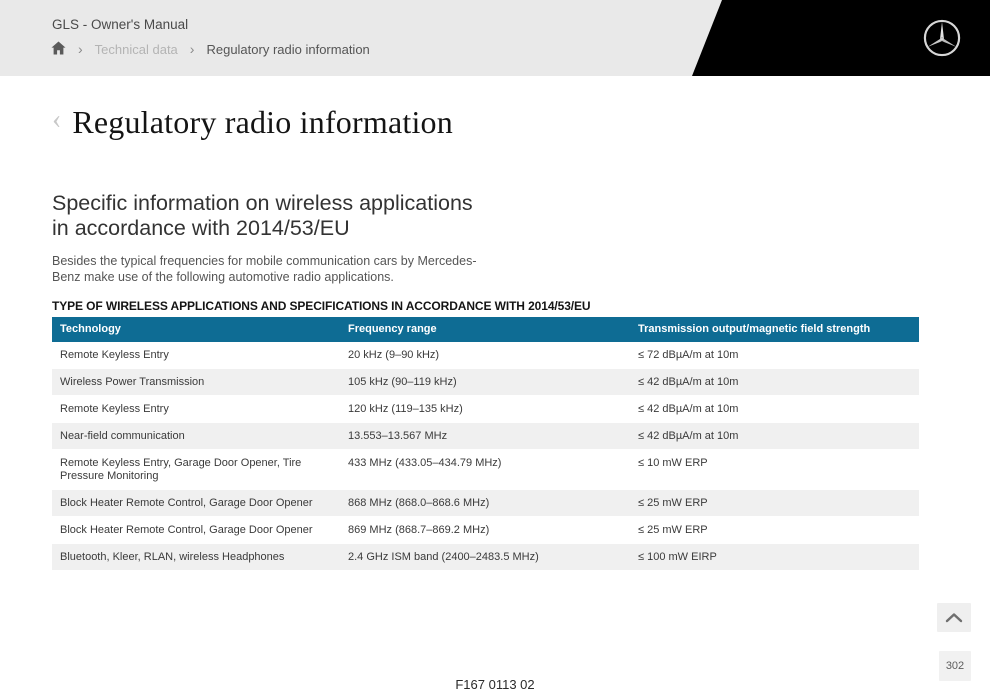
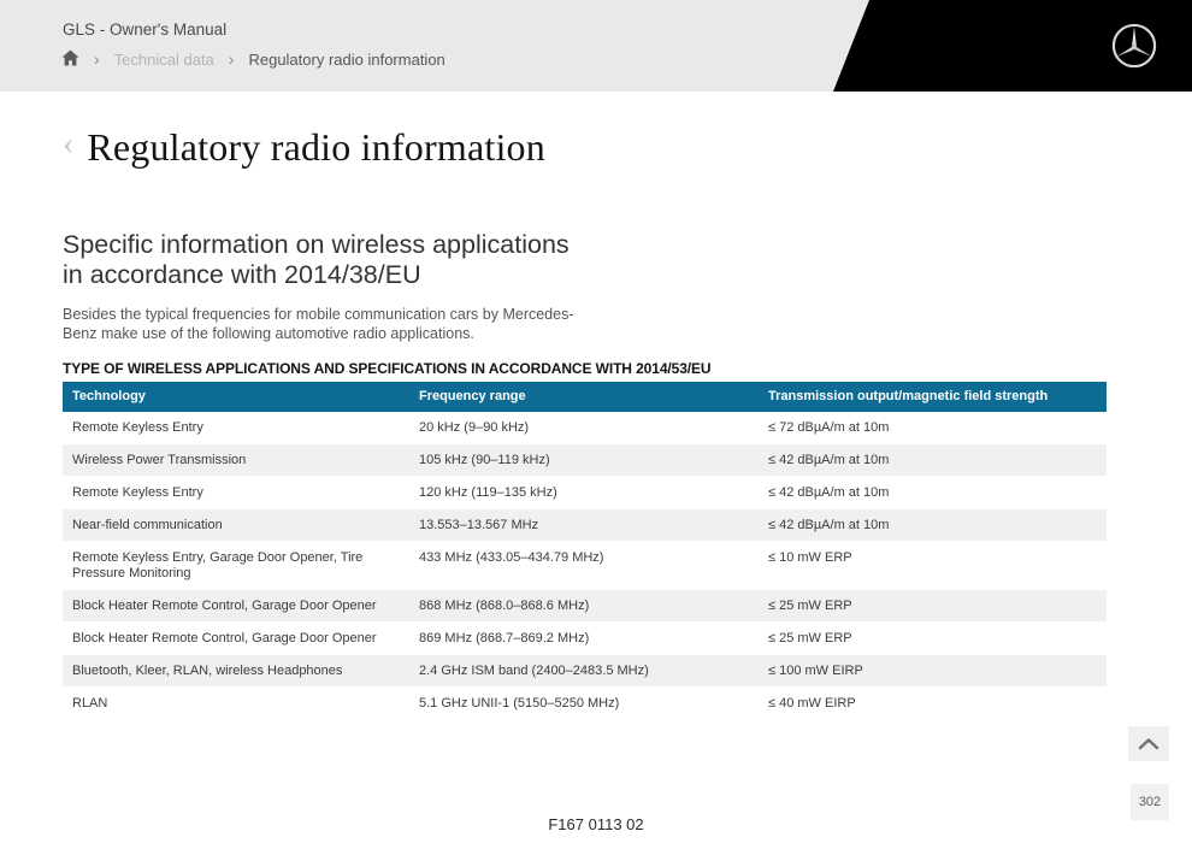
  GLS - Owner's Manual
  ›
  Technical data
  ›
  Regulatory radio information
  ‹
  Regulatory radio information
  Specific information on wireless applications
- in accordance with 2014/53/EU
+ in accordance with 2014/38/EU
  Besides the typical frequencies for mobile communication cars by Mercedes-
  Benz make use of the following automotive radio applications.
  TYPE OF WIRELESS APPLICATIONS AND SPECIFICATIONS IN ACCORDANCE WITH 2014/53/EU
  Technology	Frequency range	Transmission output/magnetic field strength
  Remote Keyless Entry	20 kHz (9–90 kHz)	≤ 72 dBµA/m at 10m
  Wireless Power Transmission	105 kHz (90–119 kHz)	≤ 42 dBµA/m at 10m
  Remote Keyless Entry	120 kHz (119–135 kHz)	≤ 42 dBµA/m at 10m
  Near-field communication	13.553–13.567 MHz	≤ 42 dBµA/m at 10m
  Remote Keyless Entry, Garage Door Opener, Tire Pressure Monitoring	433 MHz (433.05–434.79 MHz)	≤ 10 mW ERP
  Block Heater Remote Control, Garage Door Opener	868 MHz (868.0–868.6 MHz)	≤ 25 mW ERP
  Block Heater Remote Control, Garage Door Opener	869 MHz (868.7–869.2 MHz)	≤ 25 mW ERP
  Bluetooth, Kleer, RLAN, wireless Headphones	2.4 GHz ISM band (2400–2483.5 MHz)	≤ 100 mW EIRP
+ RLAN	5.1 GHz UNII-1 (5150–5250 MHz)	≤ 40 mW EIRP
  F167 0113 02
  302
